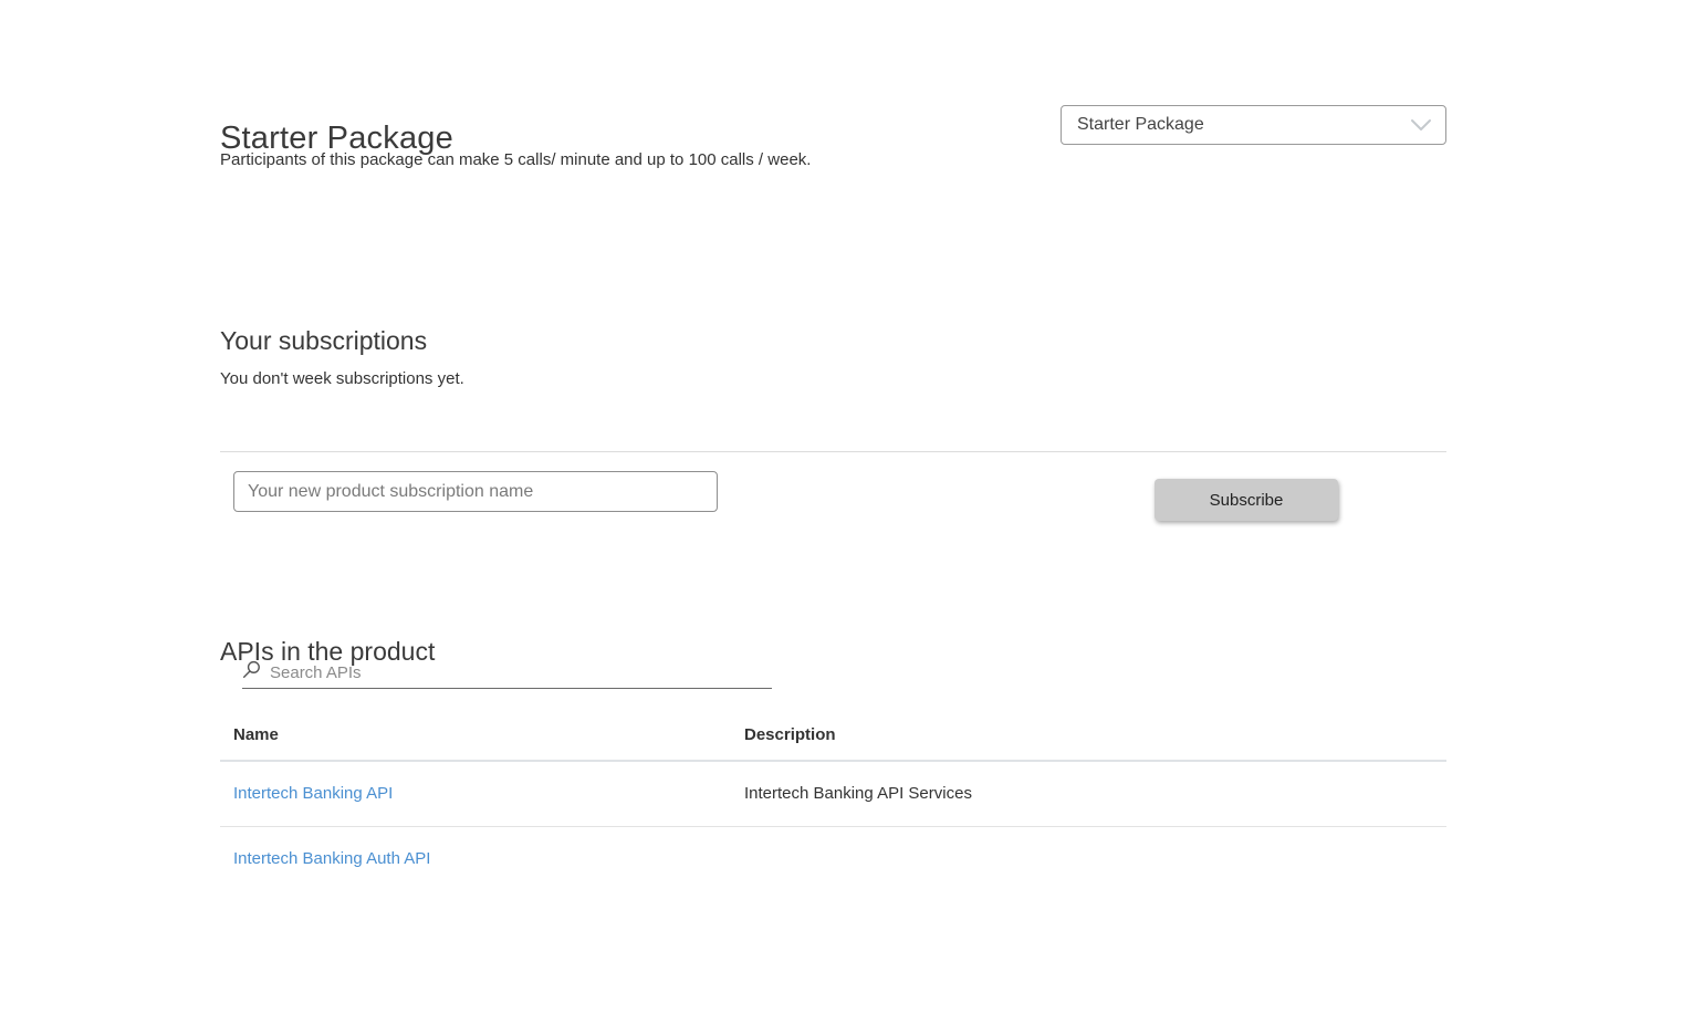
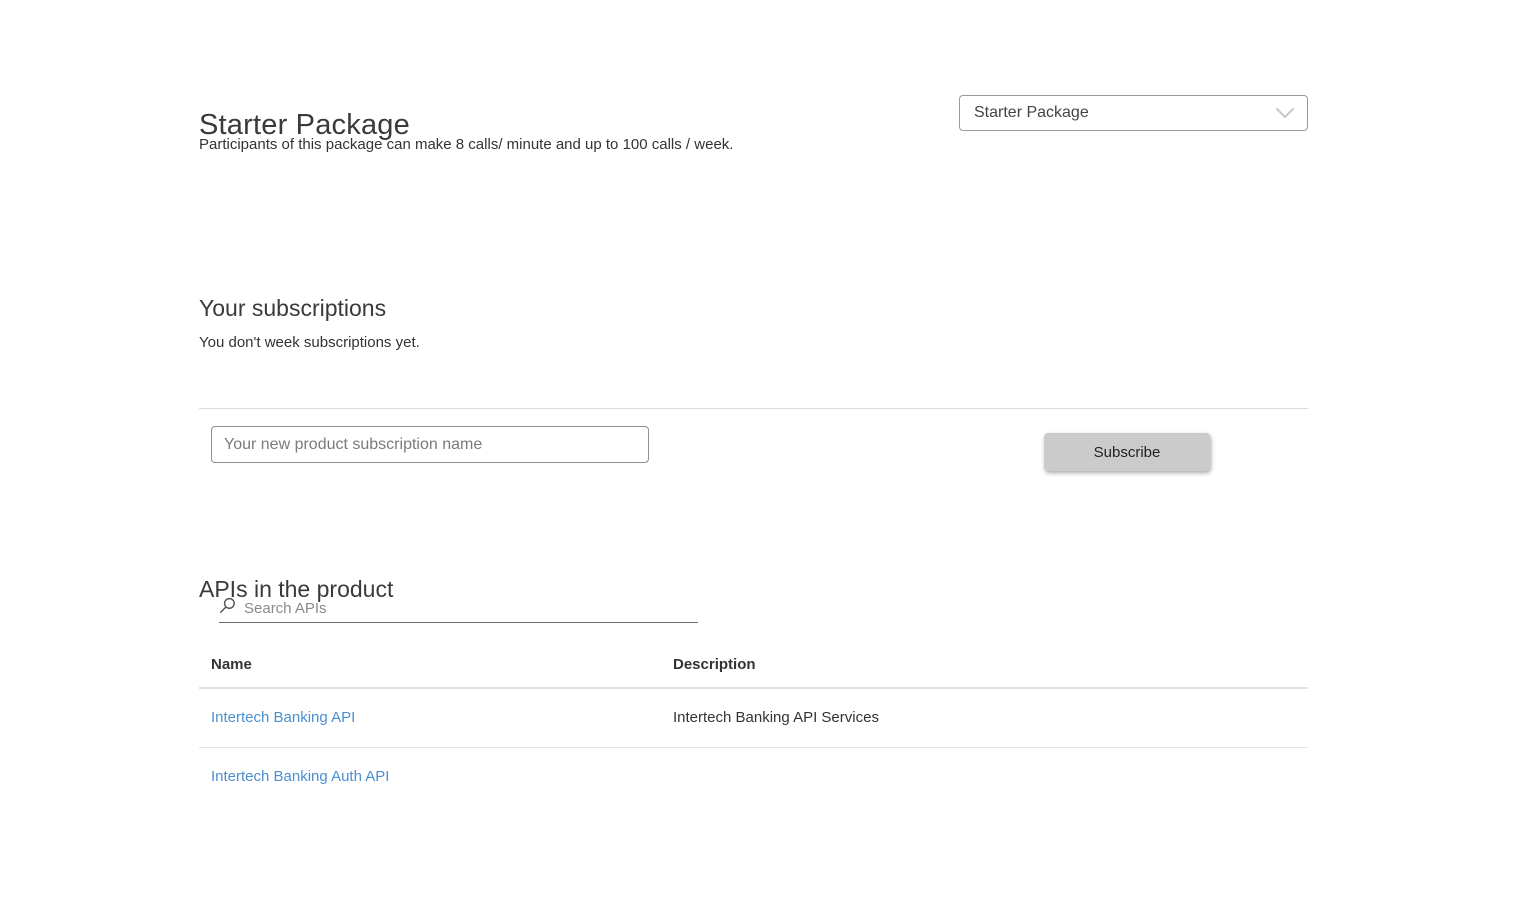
  Starter Package
- Participants of this package can make 5 calls/ minute and up to 100 calls / week.
+ Participants of this package can make 8 calls/ minute and up to 100 calls / week.
  Starter Package
  Your subscriptions
  You don't week subscriptions yet.
  Your new product subscription name
  Subscribe
  APIs in the product
  Search APIs
  Name
  Description
  Intertech Banking API
  Intertech Banking API Services
  Intertech Banking Auth API
